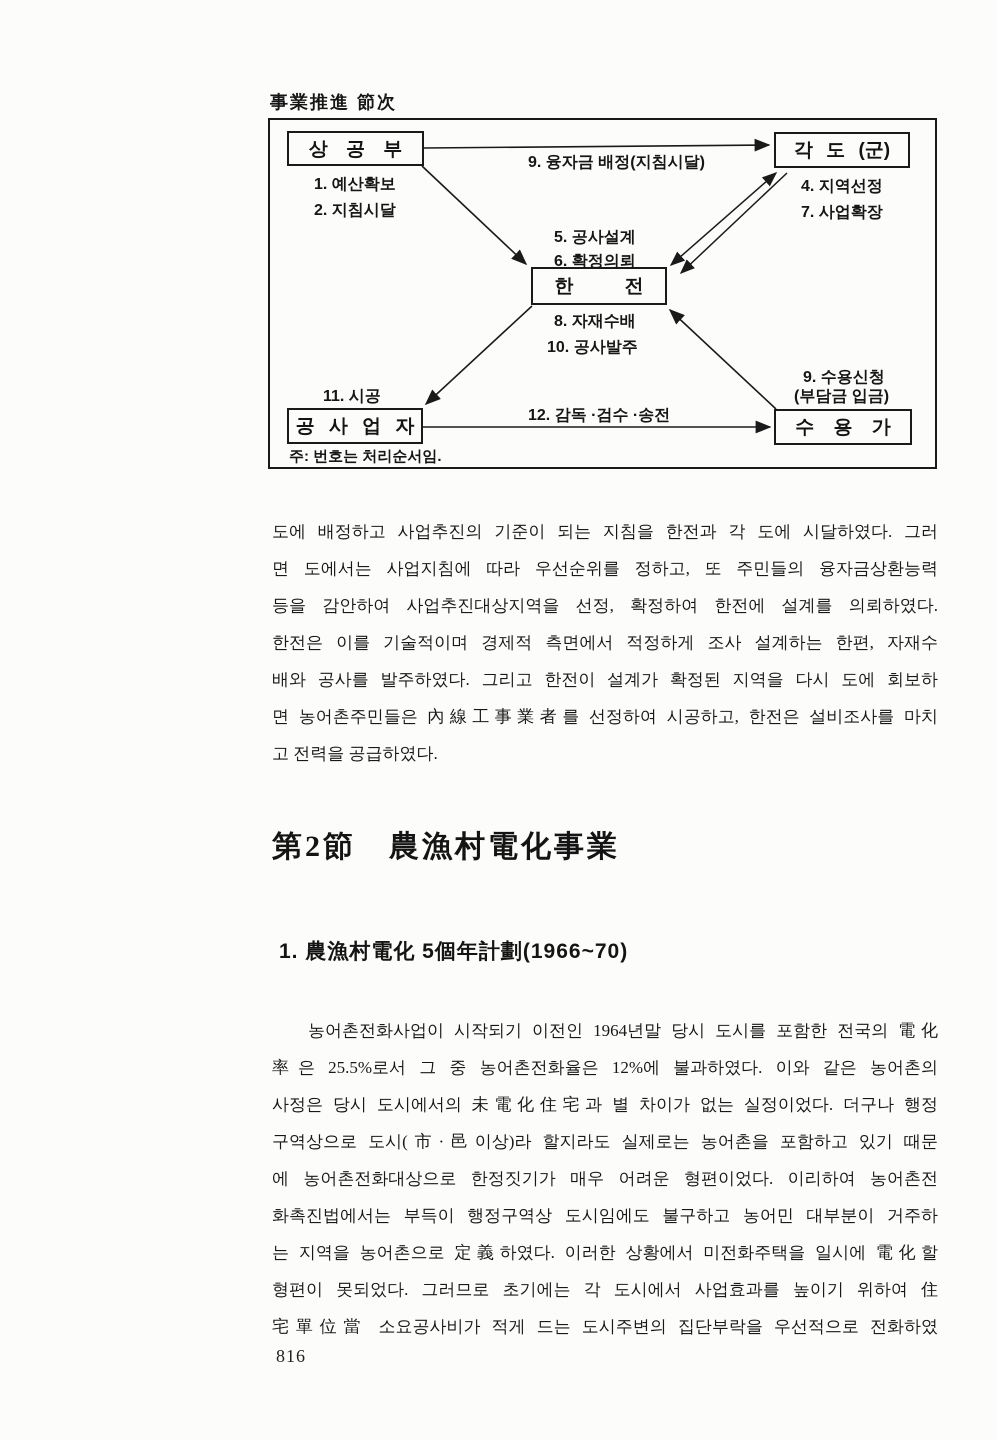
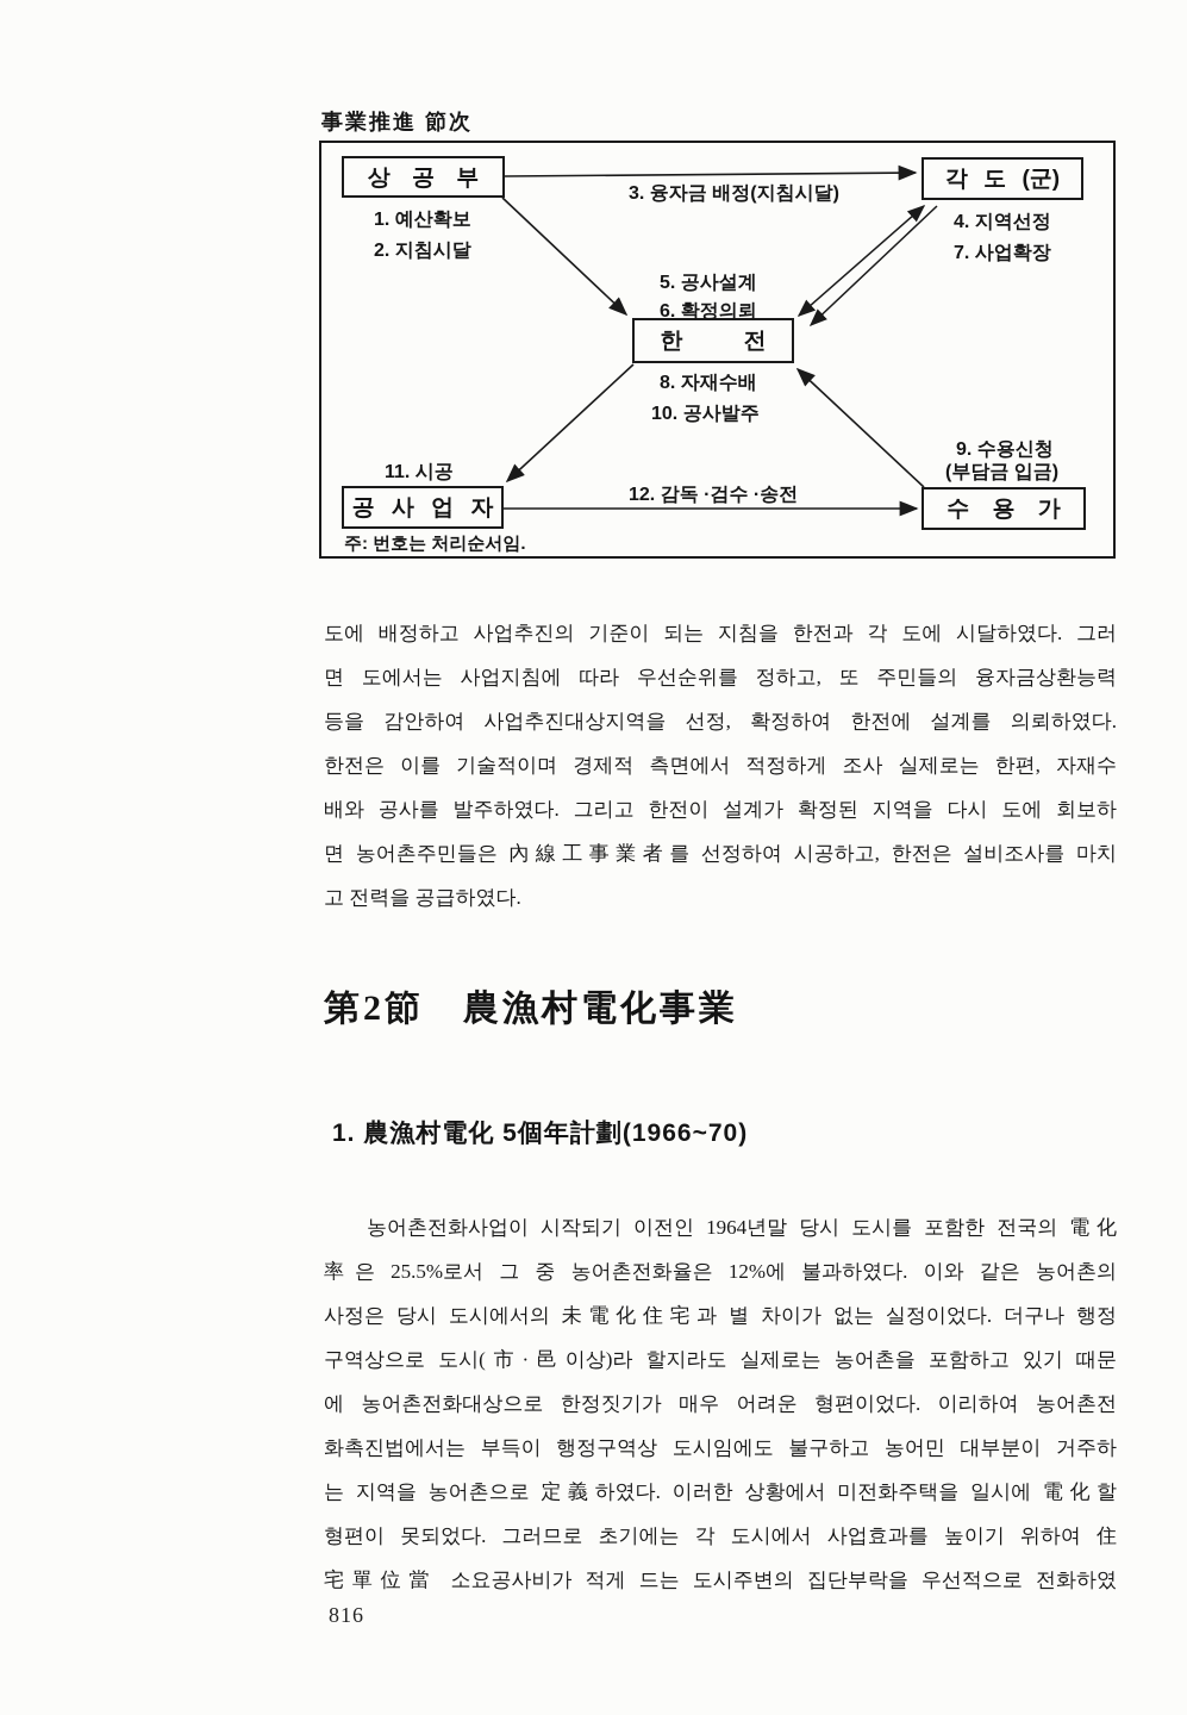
  事業推進 節次
  상 공 부
  각 도 (군)
  한 전
  공 사 업 자
  수 용 가
  1. 예산확보
  2. 지침시달
- 9. 융자금 배정(지침시달)
+ 3. 융자금 배정(지침시달)
  4. 지역선정
  5. 공사설계
  6. 확정의뢰
  7. 사업확장
  8. 자재수배
  9. 수용신청
  (부담금 입금)
  10. 공사발주
  11. 시공
  12. 감독 ·검수 ·송전
  주: 번호는 처리순서임.
  도에 배정하고 사업추진의 기준이 되는 지침을 한전과 각 도에 시달하였다. 그러
  면 도에서는 사업지침에 따라 우선순위를 정하고, 또 주민들의 융자금상환능력
  등을 감안하여 사업추진대상지역을 선정, 확정하여 한전에 설계를 의뢰하였다.
- 한전은 이를 기술적이며 경제적 측면에서 적정하게 조사 설계하는 한편, 자재수
+ 한전은 이를 기술적이며 경제적 측면에서 적정하게 조사 실제로는 한편, 자재수
  배와 공사를 발주하였다. 그리고 한전이 설계가 확정된 지역을 다시 도에 회보하
  면 농어촌주민들은 內線工事業者를 선정하여 시공하고, 한전은 설비조사를 마치
  고 전력을 공급하였다.
  第2節 農漁村電化事業
  1. 農漁村電化 5個年計劃(1966~70)
  농어촌전화사업이 시작되기 이전인 1964년말 당시 도시를 포함한 전국의 電化
  率은 25.5%로서 그 중 농어촌전화율은 12%에 불과하였다. 이와 같은 농어촌의
  사정은 당시 도시에서의 未電化住宅과 별 차이가 없는 실정이었다. 더구나 행정
  구역상으로 도시(市·邑이상)라 할지라도 실제로는 농어촌을 포함하고 있기 때문
  에 농어촌전화대상으로 한정짓기가 매우 어려운 형편이었다. 이리하여 농어촌전
  화촉진법에서는 부득이 행정구역상 도시임에도 불구하고 농어민 대부분이 거주하
  는 지역을 농어촌으로 定義하였다. 이러한 상황에서 미전화주택을 일시에 電化할
  형편이 못되었다. 그러므로 초기에는 각 도시에서 사업효과를 높이기 위하여 住
  宅單位當 소요공사비가 적게 드는 도시주변의 집단부락을 우선적으로 전화하였
  816
